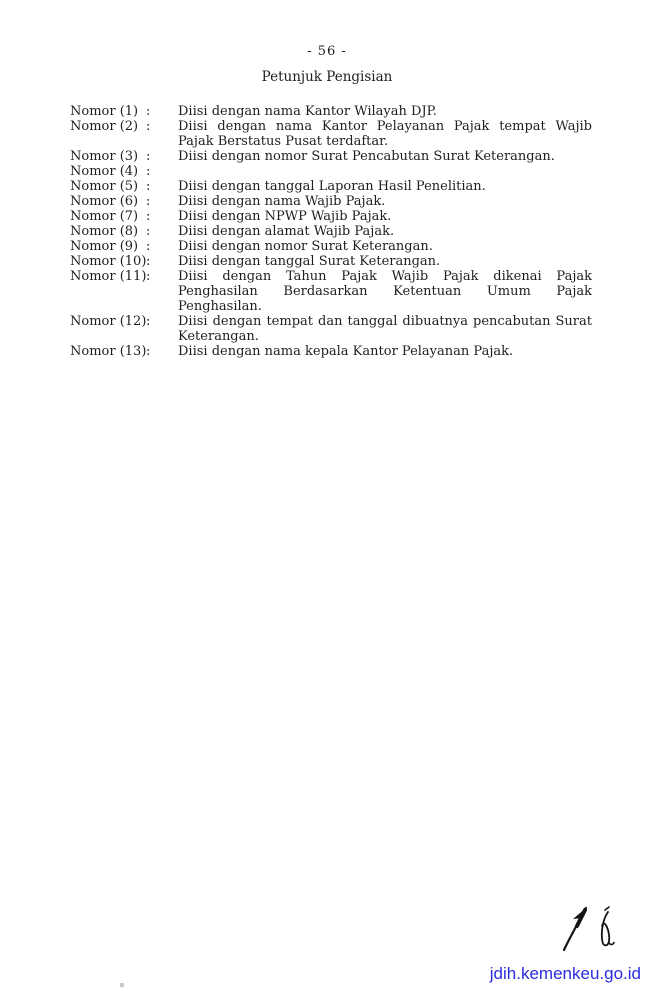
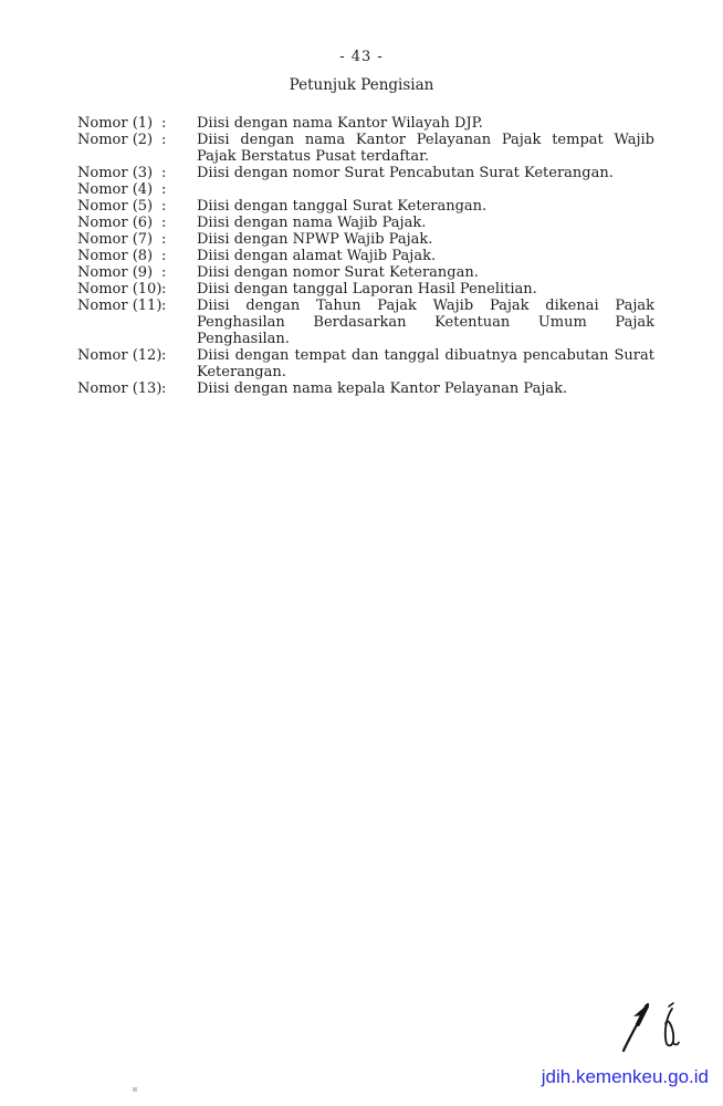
- - 56 -
+ - 43 -
  Petunjuk Pengisian
  Nomor (1)
  :
  Diisi dengan nama Kantor Wilayah DJP.
  Nomor (2)
  :
  Diisi dengan nama Kantor Pelayanan Pajak tempat Wajib Pajak Berstatus Pusat terdaftar.
  Nomor (3)
  :
  Diisi dengan nomor Surat Pencabutan Surat Keterangan.
  Nomor (4)
  :
  Nomor (5)
  :
- Diisi dengan tanggal Laporan Hasil Penelitian.
+ Diisi dengan tanggal Surat Keterangan.
  Nomor (6)
  :
  Diisi dengan nama Wajib Pajak.
  Nomor (7)
  :
  Diisi dengan NPWP Wajib Pajak.
  Nomor (8)
  :
  Diisi dengan alamat Wajib Pajak.
  Nomor (9)
  :
  Diisi dengan nomor Surat Keterangan.
  Nomor (10)
  :
- Diisi dengan tanggal Surat Keterangan.
+ Diisi dengan tanggal Laporan Hasil Penelitian.
  Nomor (11)
  :
  Diisi dengan Tahun Pajak Wajib Pajak dikenai Pajak Penghasilan Berdasarkan Ketentuan Umum Pajak Penghasilan.
  Nomor (12)
  :
  Diisi dengan tempat dan tanggal dibuatnya pencabutan Surat Keterangan.
  Nomor (13)
  :
  Diisi dengan nama kepala Kantor Pelayanan Pajak.
  jdih.kemenkeu.go.id
